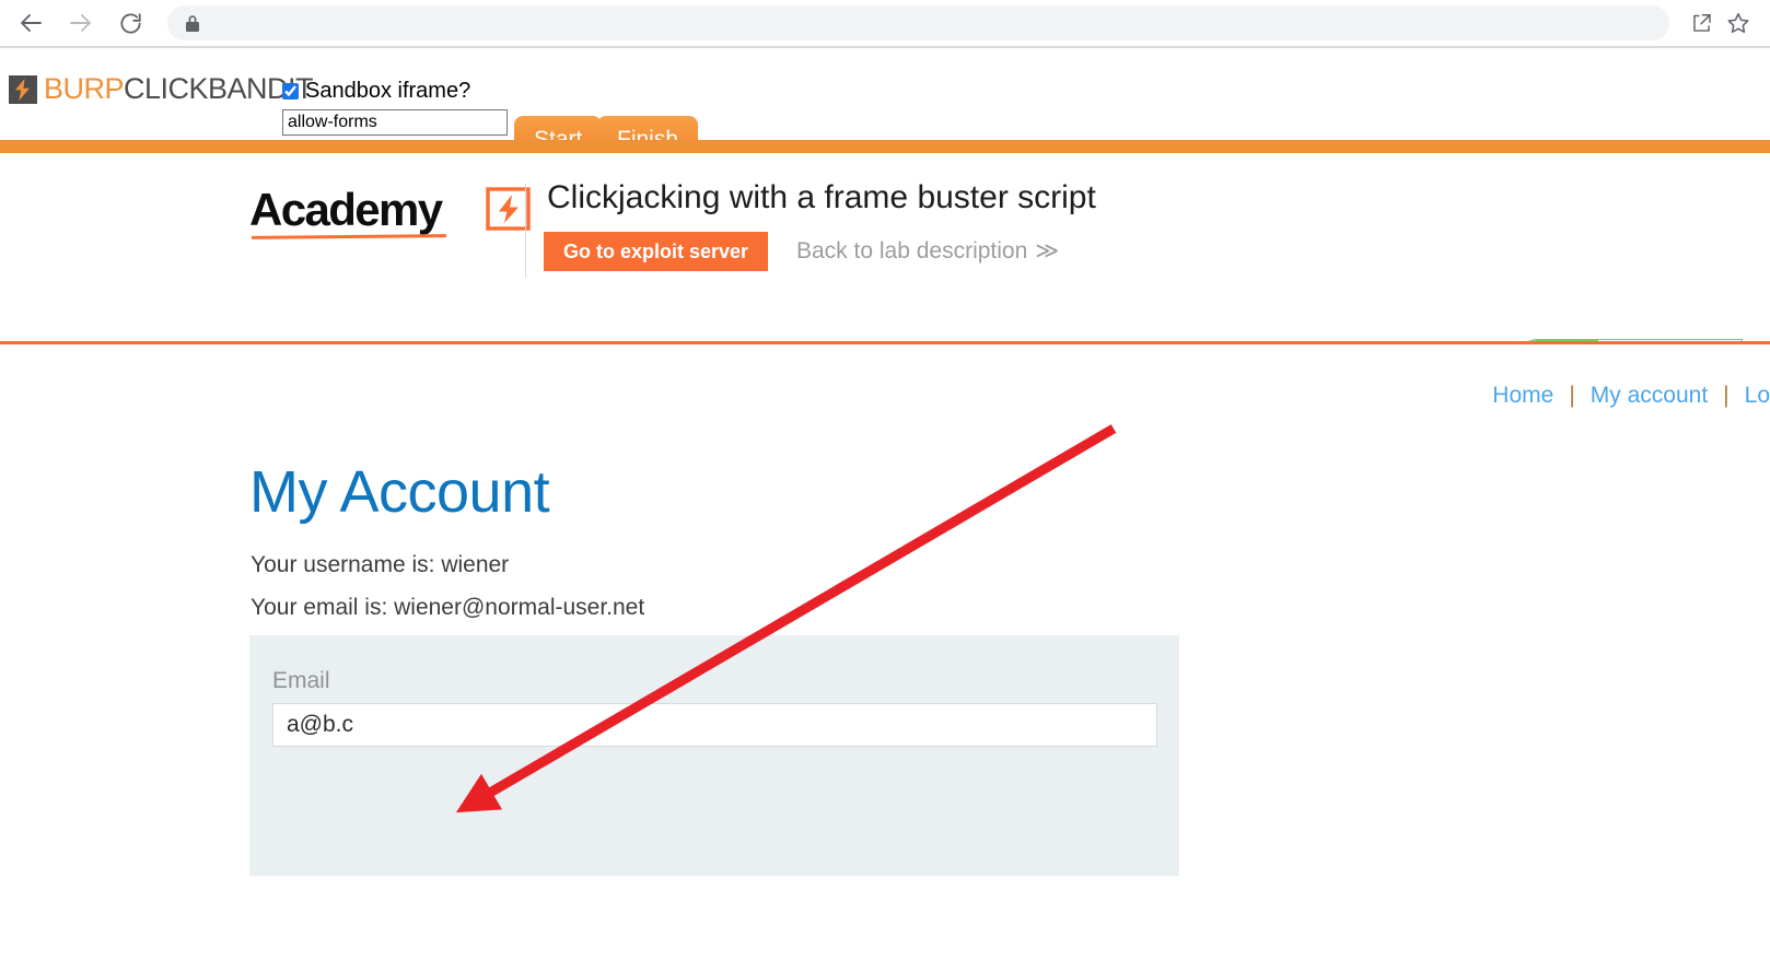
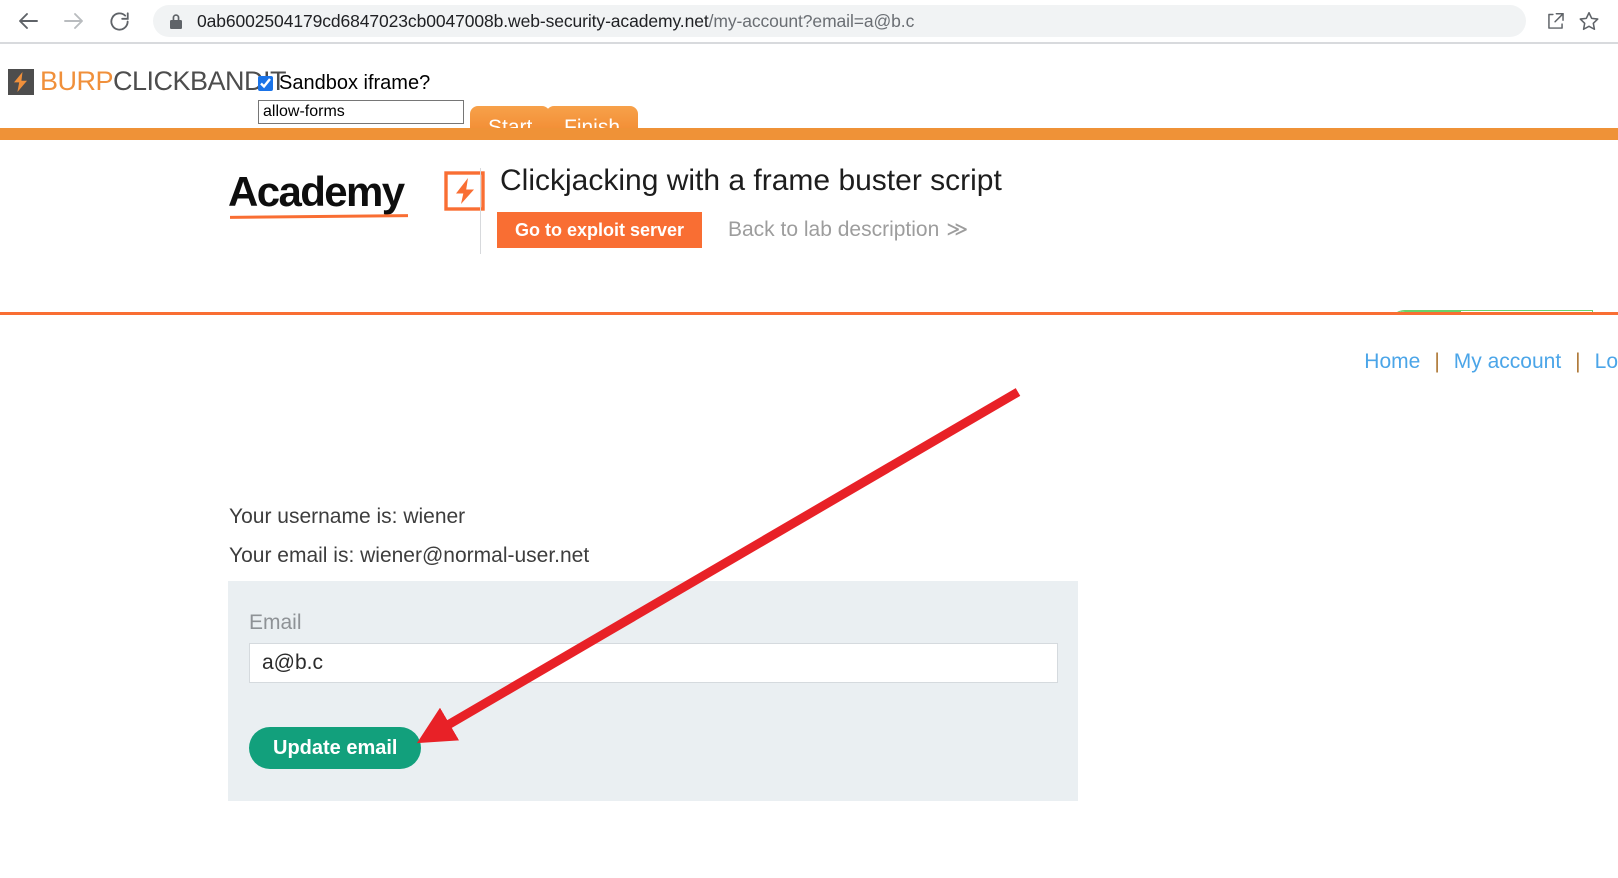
+ 0ab6002504179cd6847023cb0047008b.web-security-academy.net/my-account?email=a@b.c
  BURPCLICKBANDIT
  Sandbox iframe?
  allow-forms
  Academy
  Clickjacking with a frame buster script
  Go to exploit server
  Back to lab description ≫
  Home
  |
  My account
  |
  Lo
- My Account
  Your username is: wiener
  Your email is: wiener@normal-user.net
  Email
  a@b.c
+ Update email
